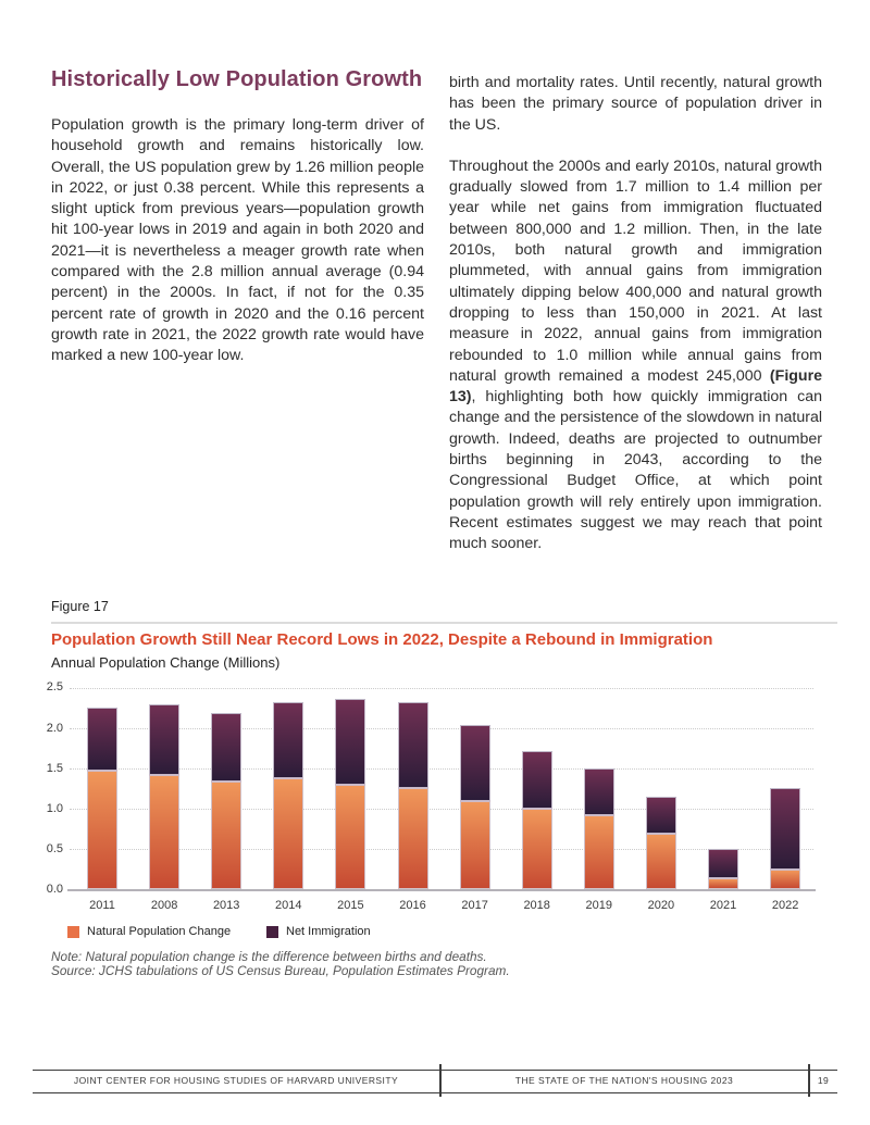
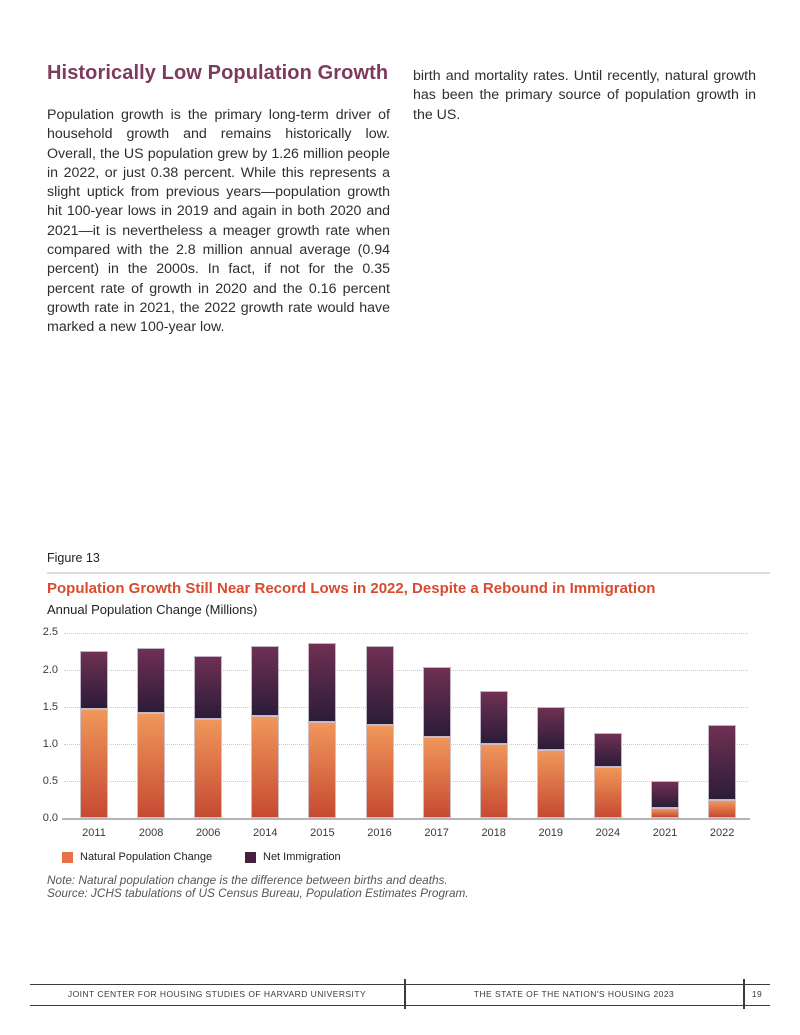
  Historically Low Population Growth
  Population growth is the primary long-term driver of household growth and remains historically low. Overall, the US population grew by 1.26 million people in 2022, or just 0.38 percent. While this represents a slight uptick from previous years—population growth hit 100-year lows in 2019 and again in both 2020 and 2021—it is nevertheless a meager growth rate when compared with the 2.8 million annual average (0.94 percent) in the 2000s. In fact, if not for the 0.35 percent rate of growth in 2020 and the 0.16 percent growth rate in 2021, the 2022 growth rate would have marked a new 100-year low.
- birth and mortality rates. Until recently, natural growth has been the primary source of population driver in the US.
+ birth and mortality rates. Until recently, natural growth has been the primary source of population growth in the US.
- Throughout the 2000s and early 2010s, natural growth gradually slowed from 1.7 million to 1.4 million per year while net gains from immigration fluctuated between 800,000 and 1.2 million. Then, in the late 2010s, both natural growth and immigration plummeted, with annual gains from immigration ultimately dipping below 400,000 and natural growth dropping to less than 150,000 in 2021. At last measure in 2022, annual gains from immigration rebounded to 1.0 million while annual gains from natural growth remained a modest 245,000 (Figure 13), highlighting both how quickly immigration can change and the persistence of the slowdown in natural growth. Indeed, deaths are projected to outnumber births beginning in 2043, according to the Congressional Budget Office, at which point population growth will rely entirely upon immigration. Recent estimates suggest we may reach that point much sooner.
- Figure 17
+ Figure 13
  Population Growth Still Near Record Lows in 2022, Despite a Rebound in Immigration
  Annual Population Change (Millions)
  0.0
  0.5
  1.0
  1.5
  2.0
  2.5
  2011
  2008
- 2013
+ 2006
  2014
  2015
  2016
  2017
  2018
  2019
- 2020
+ 2024
  2021
  2022
  Natural Population Change
  Net Immigration
  Note: Natural population change is the difference between births and deaths.
  Source: JCHS tabulations of US Census Bureau, Population Estimates Program.
  JOINT CENTER FOR HOUSING STUDIES OF HARVARD UNIVERSITY
  THE STATE OF THE NATION'S HOUSING 2023
  19
